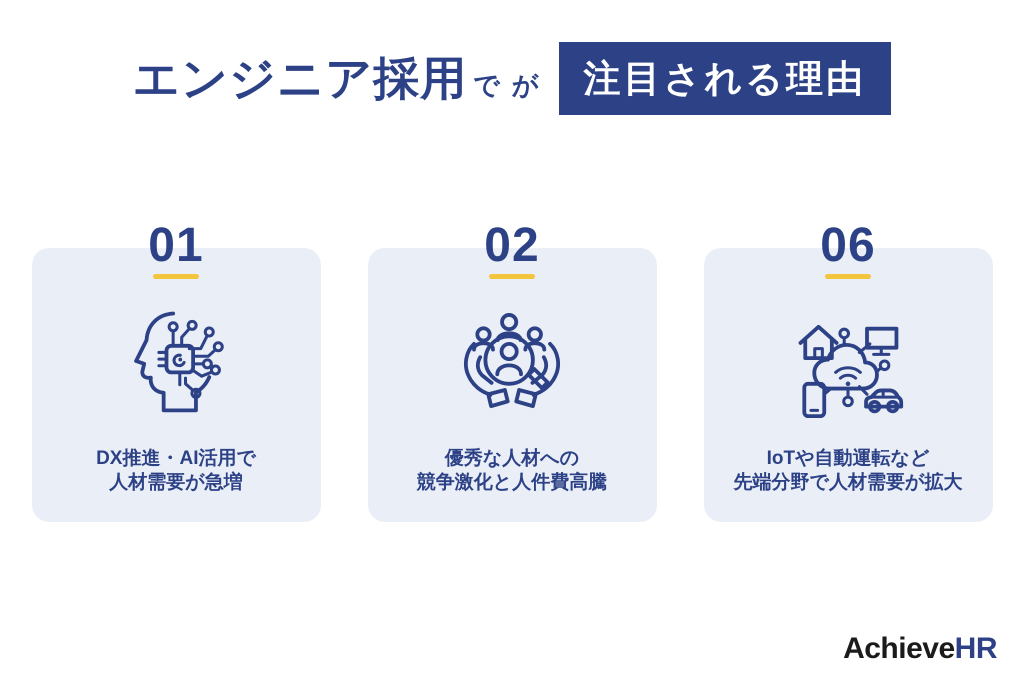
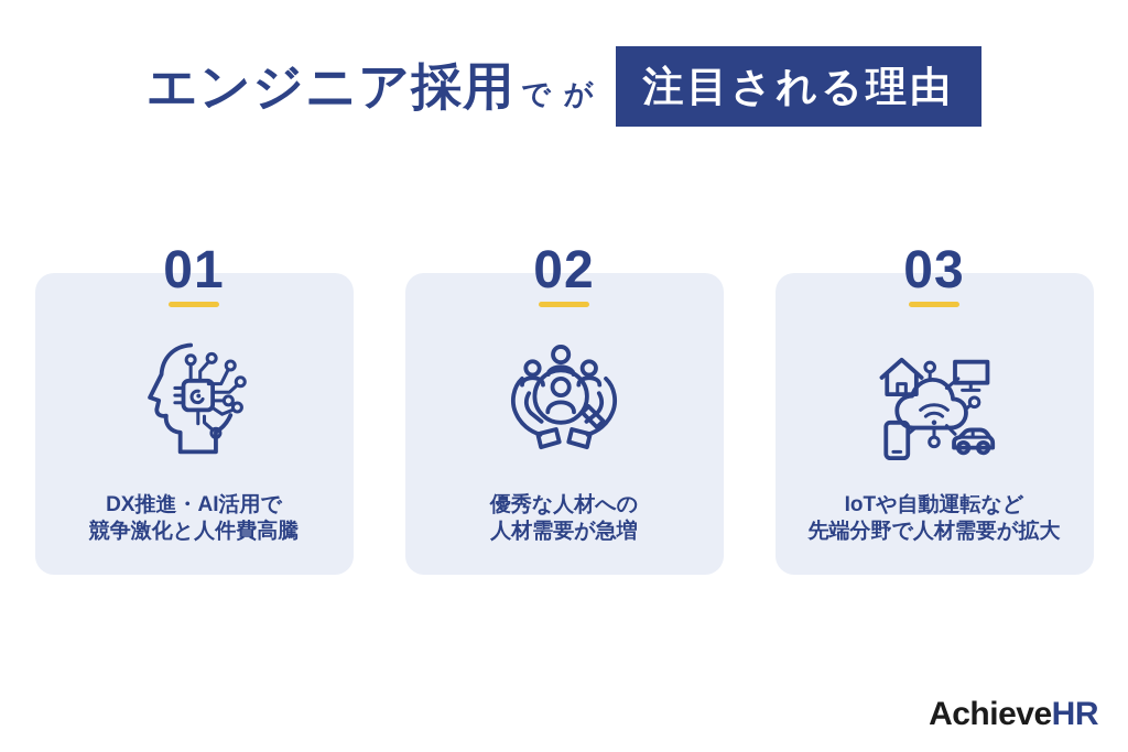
  エンジニア採用
  で
  が
  注目される理由
  01
  DX推進・AI活用で
- 人材需要が急増
+ 競争激化と人件費高騰
  02
  優秀な人材への
- 競争激化と人件費高騰
+ 人材需要が急増
- 06
+ 03
  IoTや自動運転など
  先端分野で人材需要が拡大
  AchieveHR
